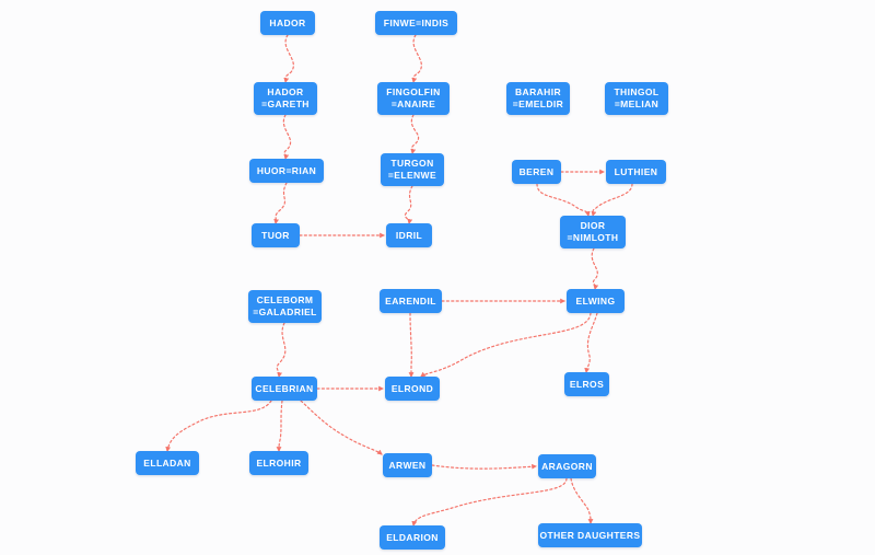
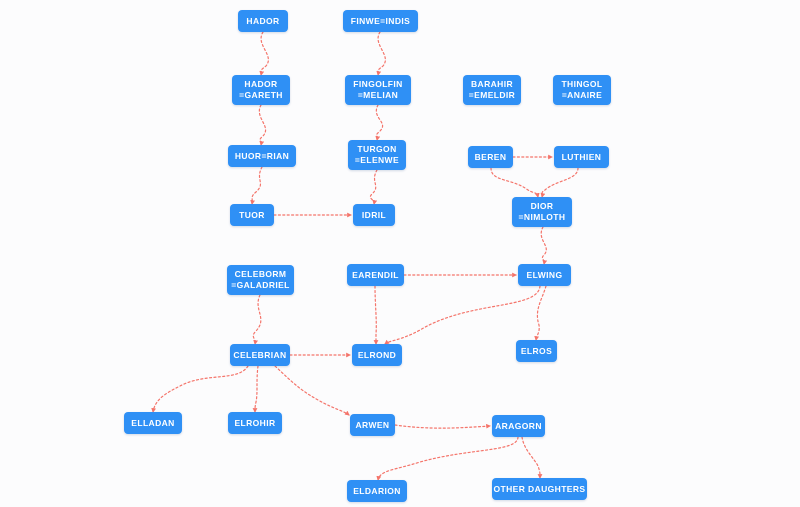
  HADOR
  FINWE=INDIS
  HADOR
  =GARETH
  FINGOLFIN
- =ANAIRE
+ =MELIAN
  BARAHIR
  =EMELDIR
  THINGOL
- =MELIAN
+ =ANAIRE
  HUOR=RIAN
  TURGON
  =ELENWE
  BEREN
  LUTHIEN
  TUOR
  IDRIL
  DIOR
  =NIMLOTH
  CELEBORM
  =GALADRIEL
  EARENDIL
  ELWING
  CELEBRIAN
  ELROND
  ELROS
  ELLADAN
  ELROHIR
  ARWEN
  ARAGORN
  ELDARION
  OTHER DAUGHTERS
